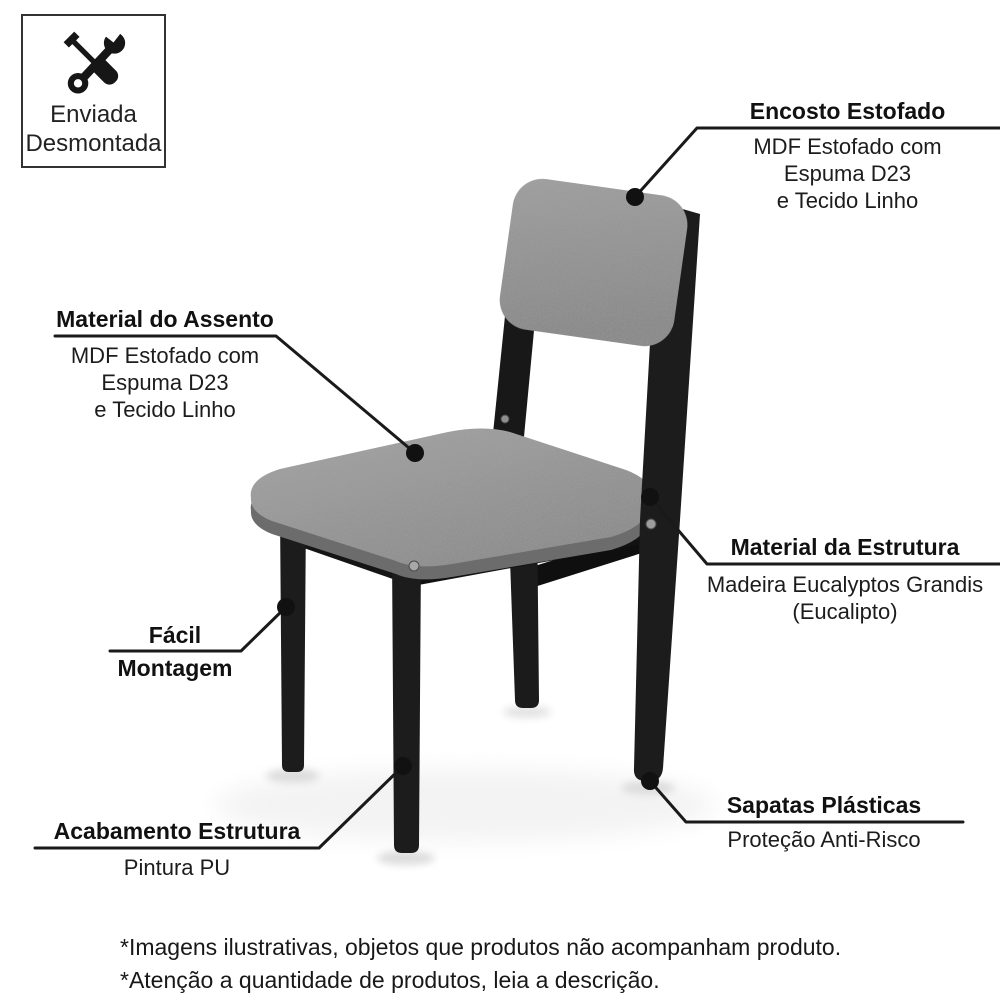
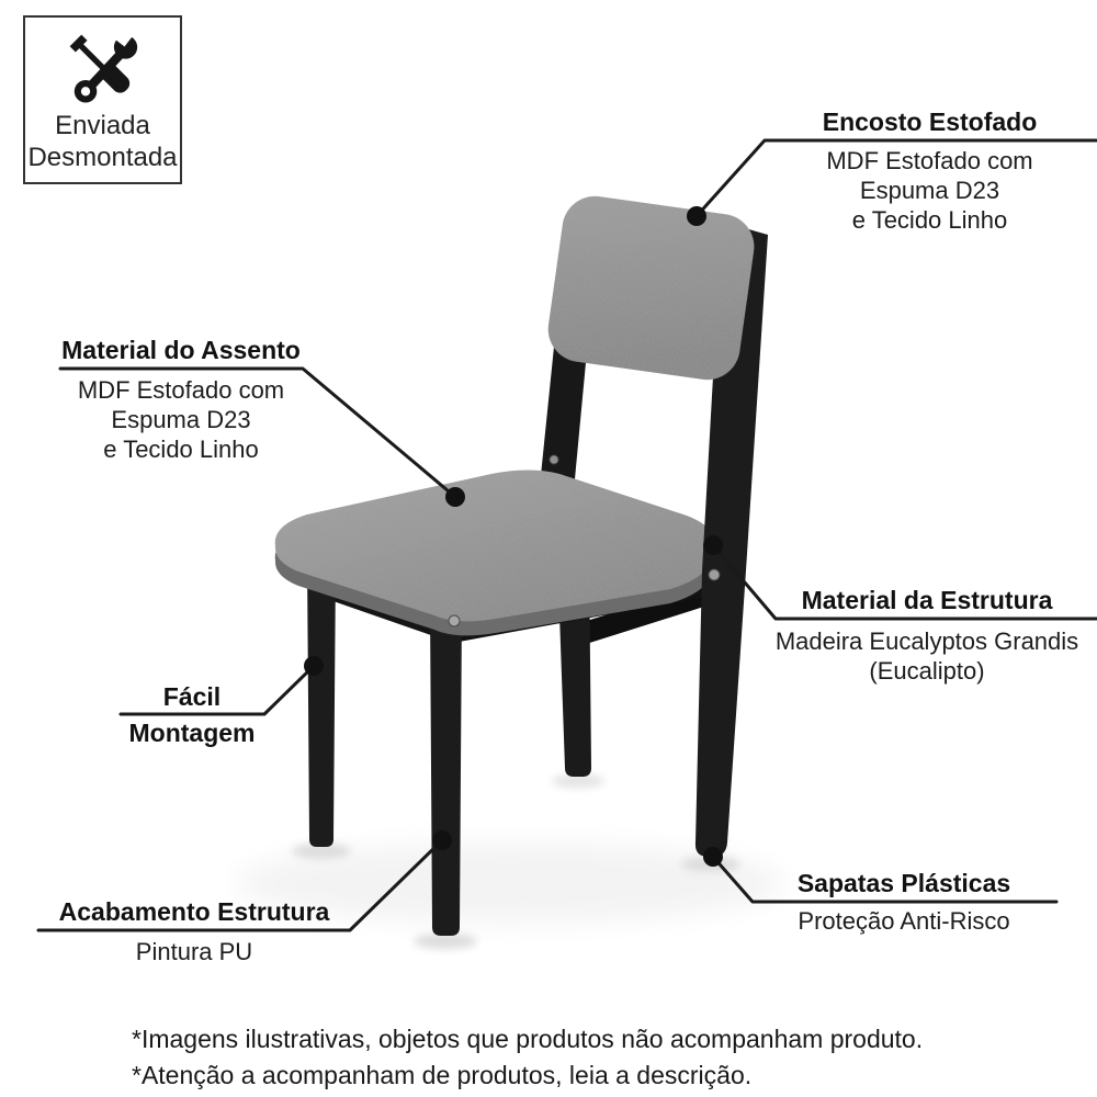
  Enviada
  Desmontada
  Encosto Estofado
  MDF Estofado com
  Espuma D23
  e Tecido Linho
  Material do Assento
  MDF Estofado com
  Espuma D23
  e Tecido Linho
  Material da Estrutura
  Madeira Eucalyptos Grandis
  (Eucalipto)
  Fácil
  Montagem
  Acabamento Estrutura
  Pintura PU
  Sapatas Plásticas
  Proteção Anti-Risco
  *Imagens ilustrativas, objetos que produtos não acompanham produto.
- *Atenção a quantidade de produtos, leia a descrição.
+ *Atenção a acompanham de produtos, leia a descrição.
